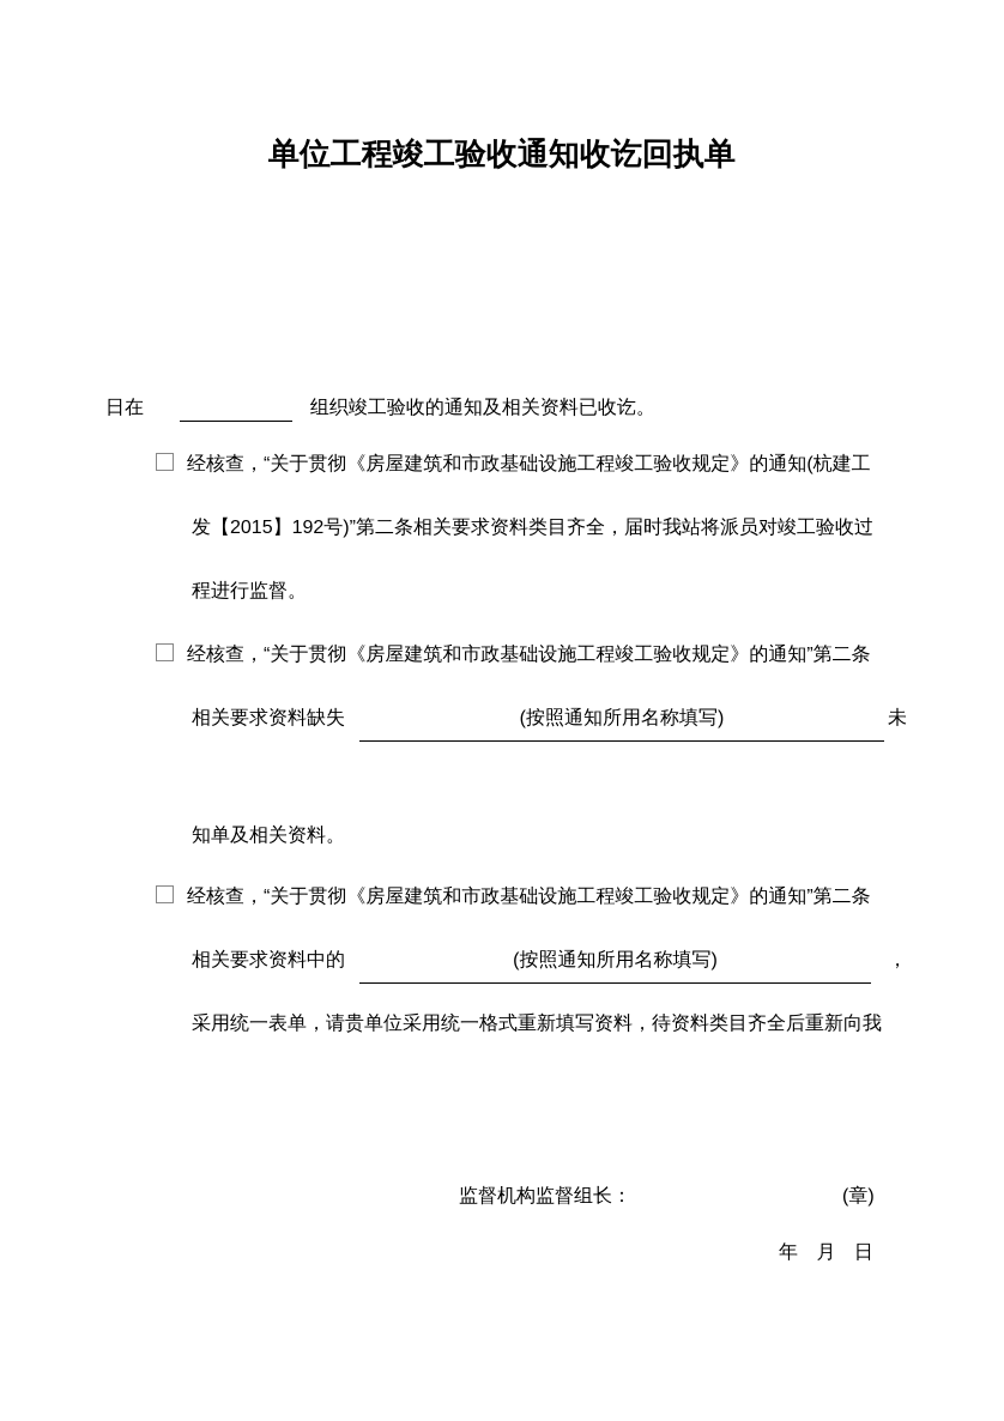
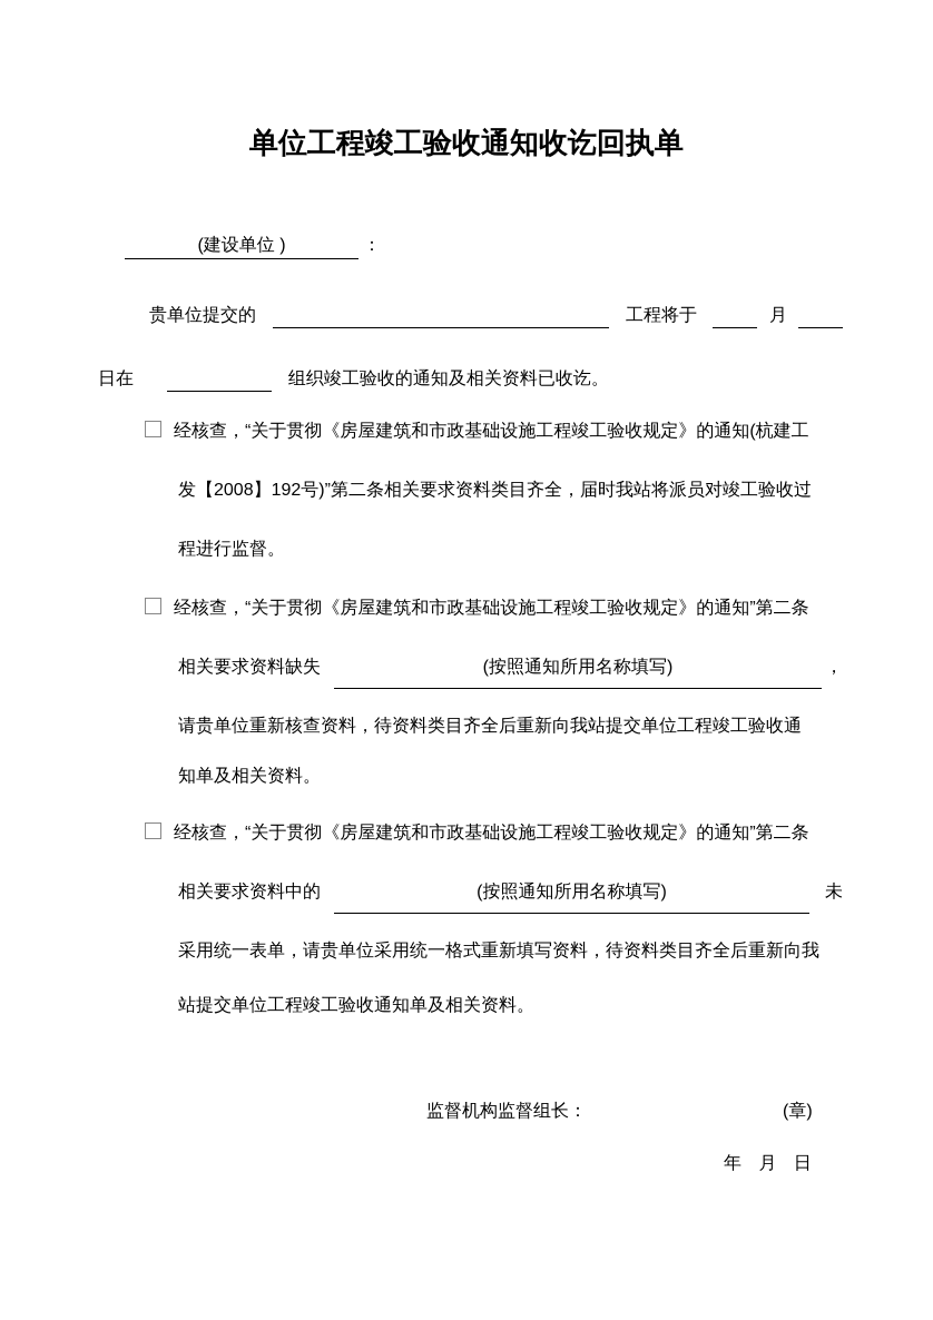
  单位工程竣工验收通知收讫回执单
+ (建设单位 ) ：
+ 贵单位提交的
+ 工程将于
+ 月
  日在 组织竣工验收的通知及相关资料已收讫。
  经核查，“关于贯彻《房屋建筑和市政基础设施工程竣工验收规定》的通知(杭建工
- 发【2015】192号)”第二条相关要求资料类目齐全，届时我站将派员对竣工验收过
+ 发【2008】192号)”第二条相关要求资料类目齐全，届时我站将派员对竣工验收过
  程进行监督。
  经核查，“关于贯彻《房屋建筑和市政基础设施工程竣工验收规定》的通知”第二条
  相关要求资料缺失
  (按照通知所用名称填写)
- 未
+ ，
+ 请贵单位重新核查资料，待资料类目齐全后重新向我站提交单位工程竣工验收通
  知单及相关资料。
  经核查，“关于贯彻《房屋建筑和市政基础设施工程竣工验收规定》的通知”第二条
  相关要求资料中的
  (按照通知所用名称填写)
- ，
+ 未
  采用统一表单，请贵单位采用统一格式重新填写资料，待资料类目齐全后重新向我
+ 站提交单位工程竣工验收通知单及相关资料。
  监督机构监督组长：
  (章)
  年 月 日
